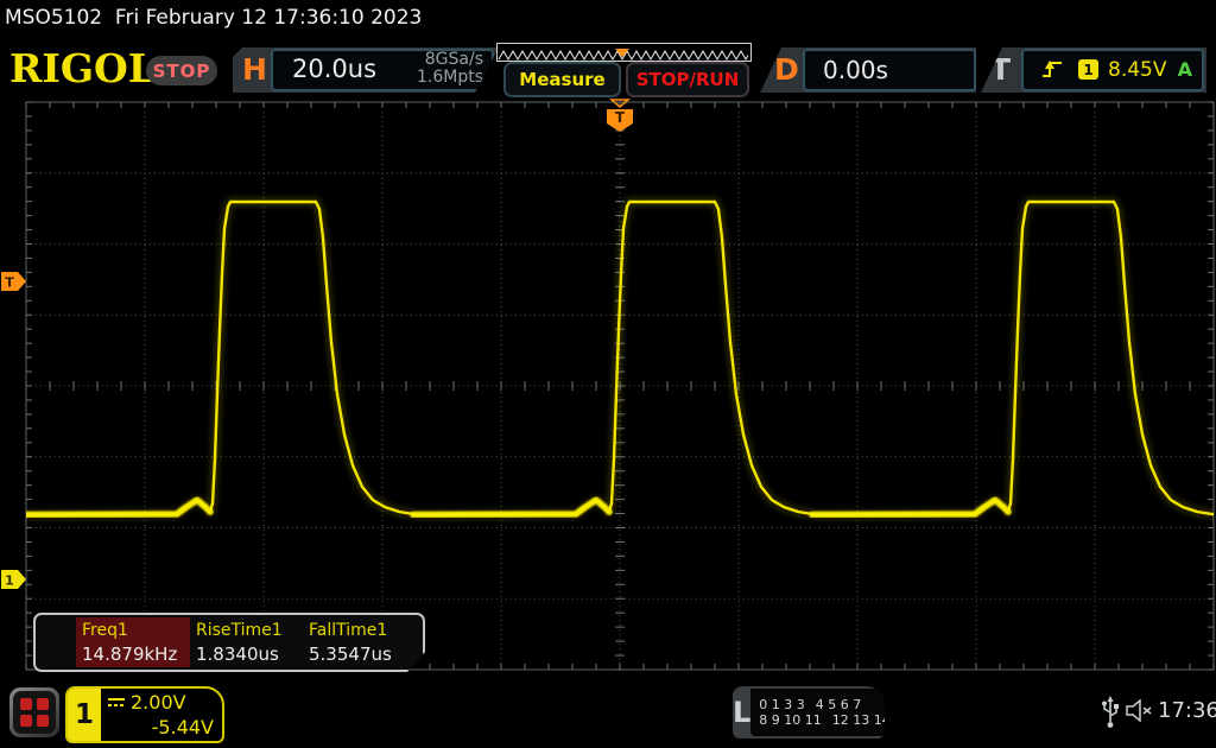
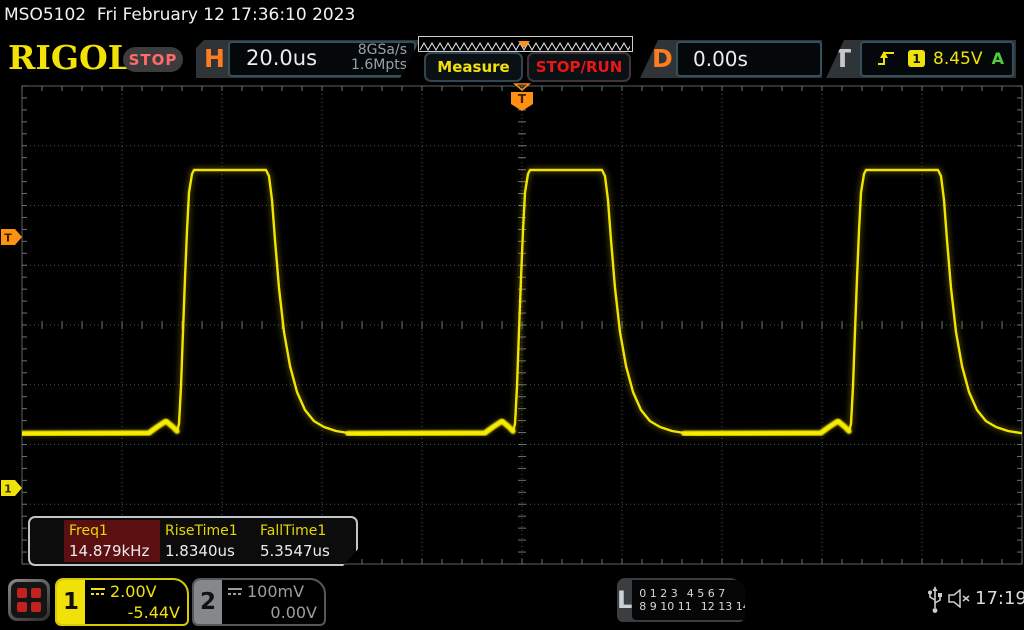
  MSO5102 Fri February 12 17:36:10 2023
  RIGOL
  STOP
  H
  20.0us
  8GSa/s
  1.6Mpts
  Measure
  STOP/RUN
  D
  0.00s
  T
  1
  8.45V
  A
  T
  T
  1
  Freq1
  14.879kHz
  RiseTime1
  1.8340us
  FallTime1
  5.3547us
  1
  2.00V
  -5.44V
+ 2
+ 100mV
+ 0.00V
  L
- 0 1 3 3
+ 0 1 2 3
  4 5 6 7
  8 9 10 11
- 17:36
+ 17:19
